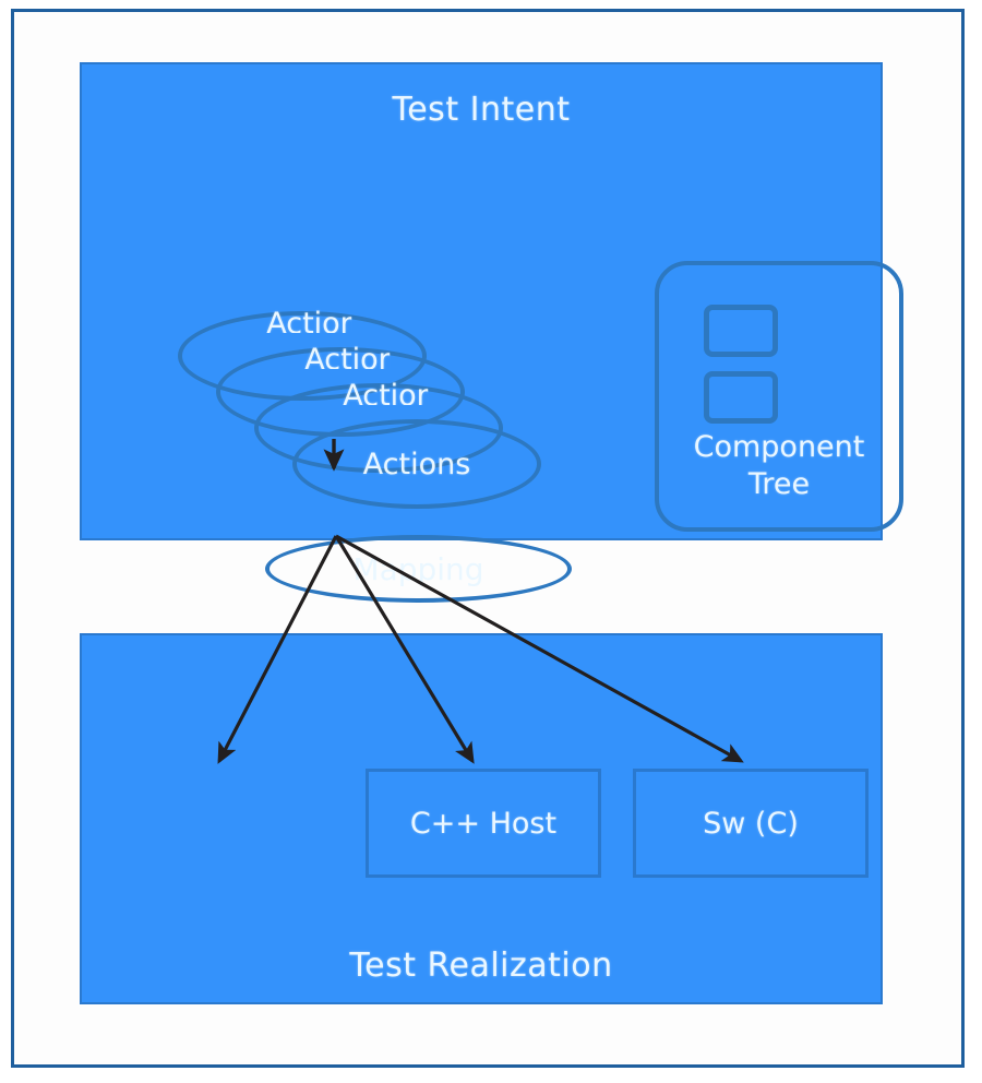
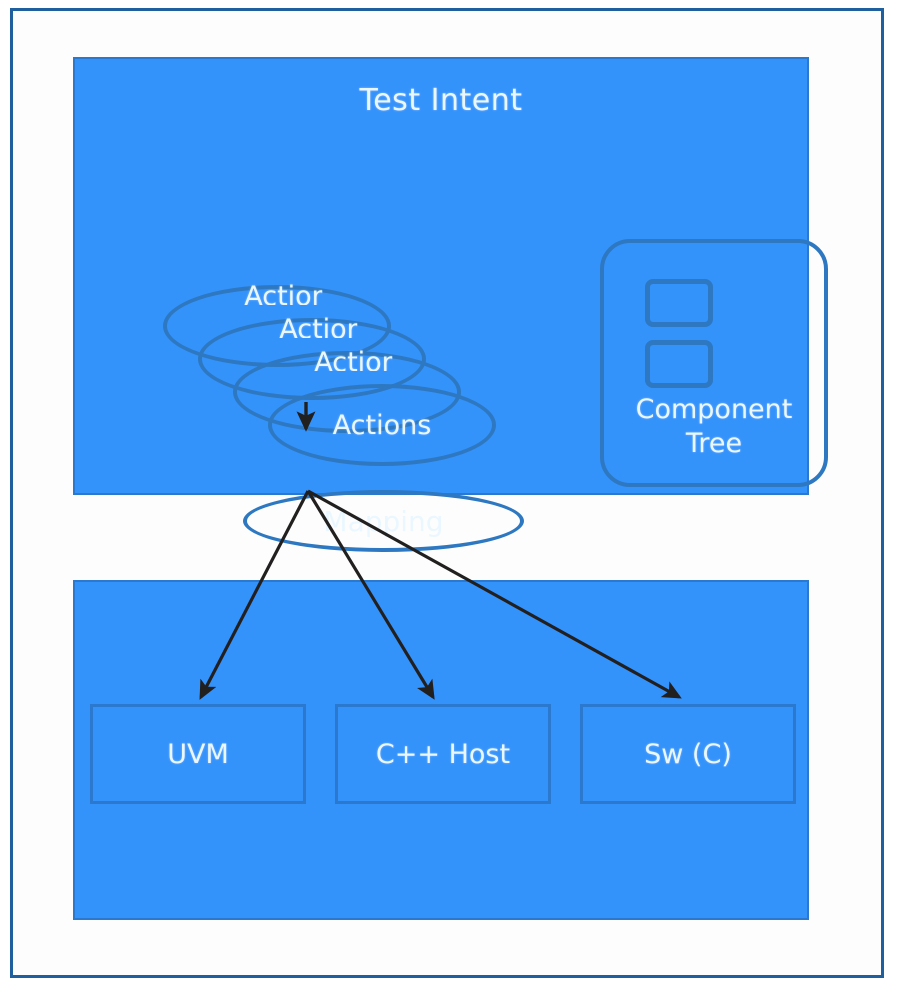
  Test Intent
  Action
  Action
  Action
  Actions
  Mapping
  Component
  Tree
+ UVM
  C++ Host
  Sw (C)
- Test Realization
